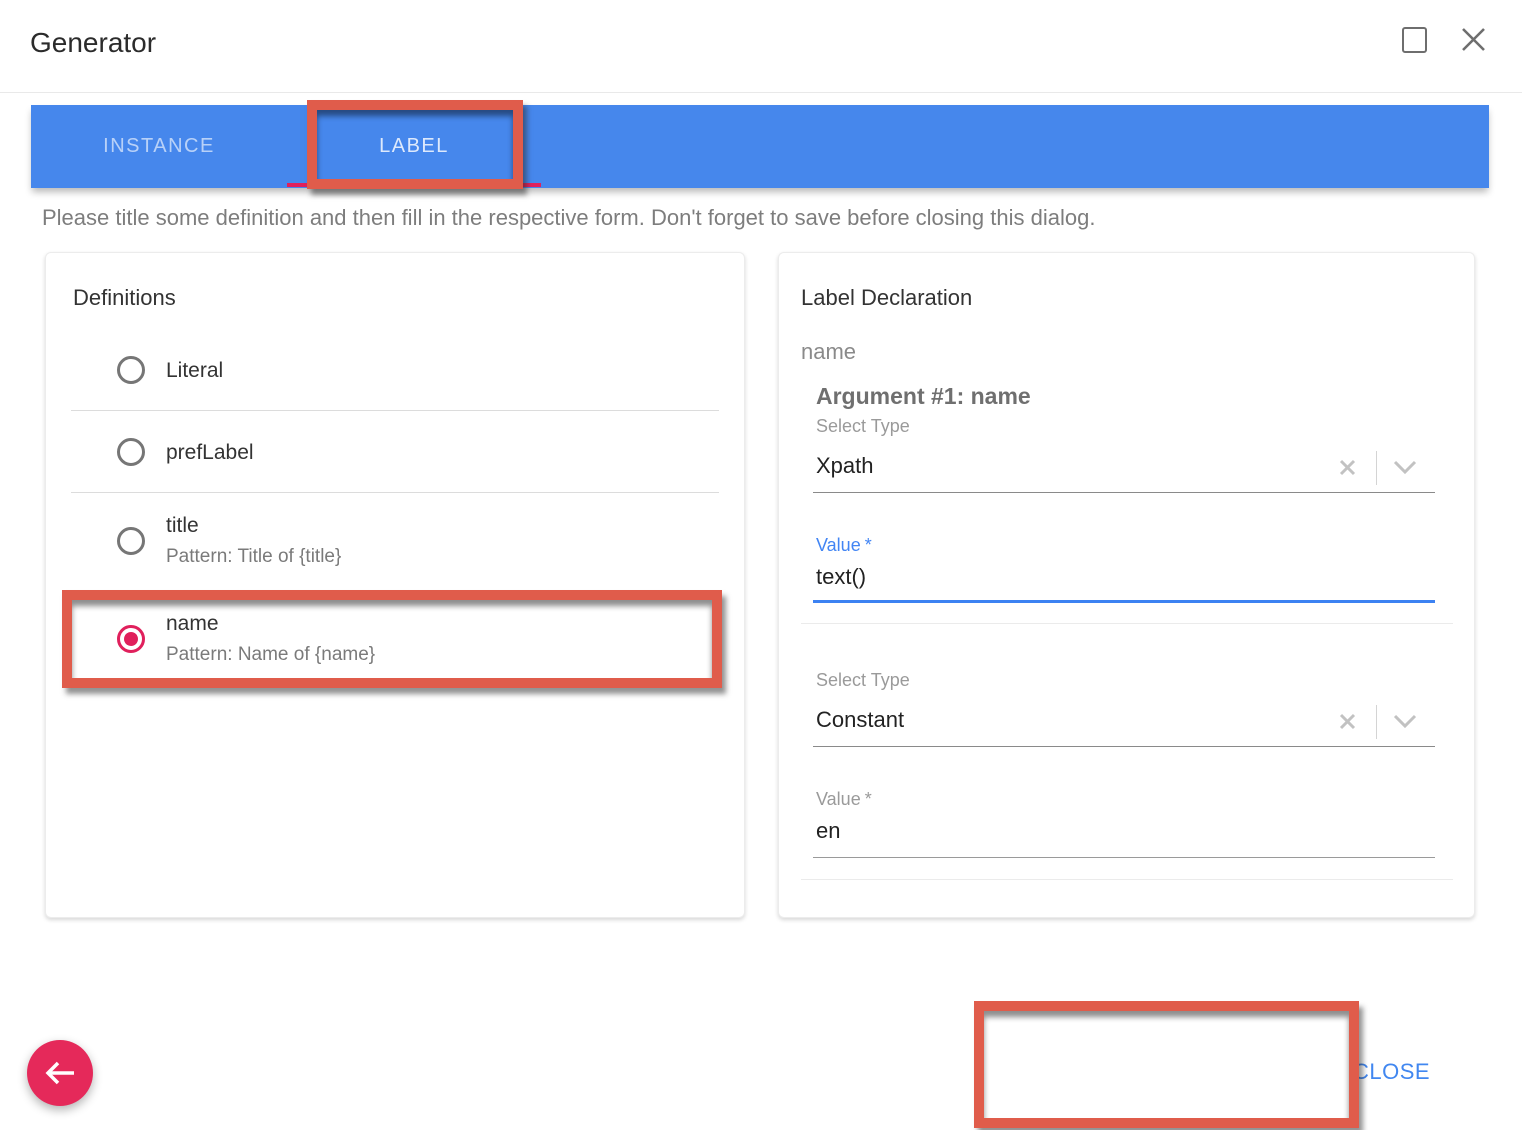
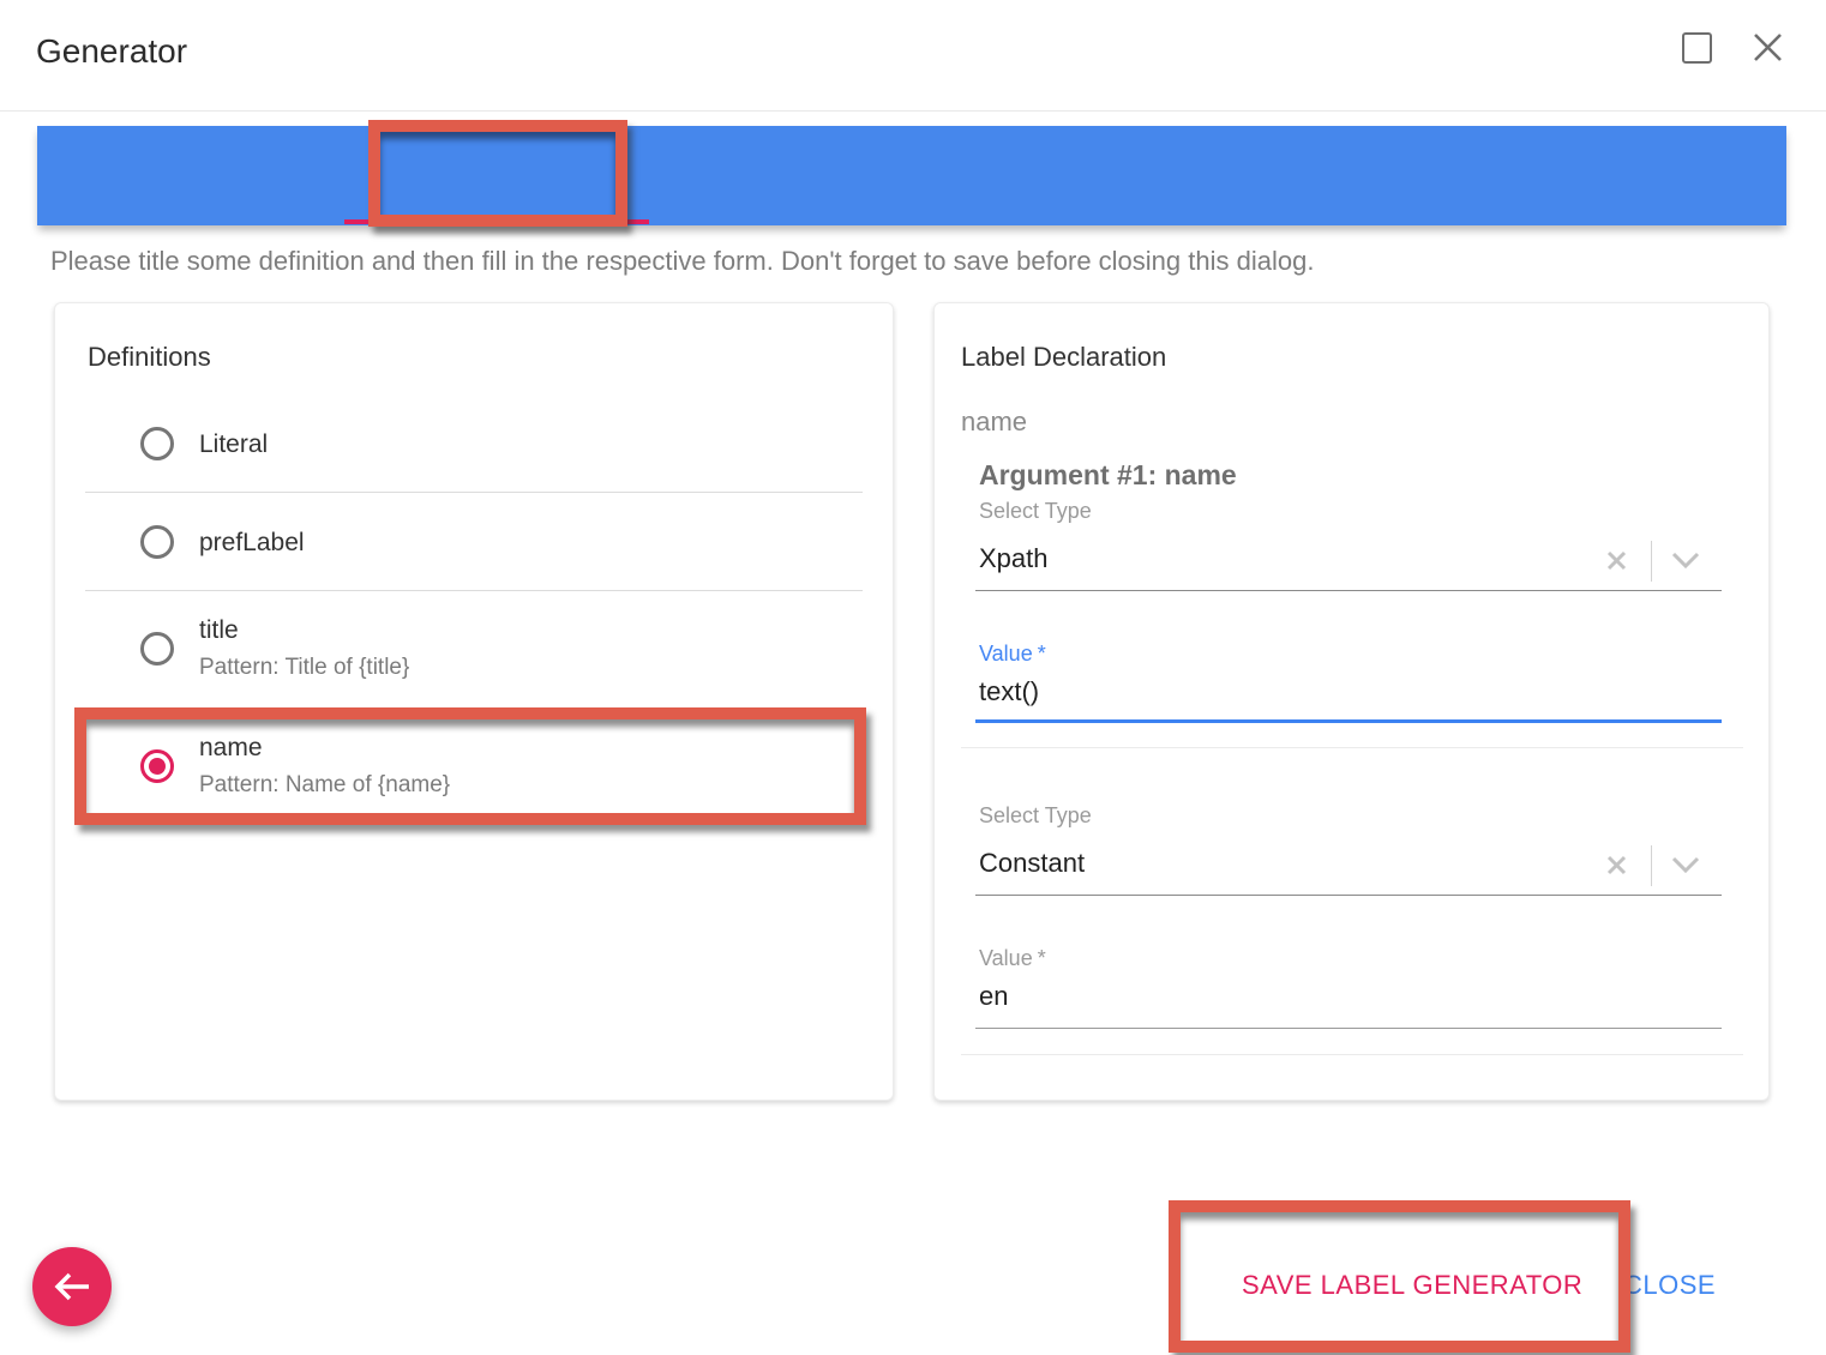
  Generator
- INSTANCE
- LABEL
  Please title some definition and then fill in the respective form. Don't forget to save before closing this dialog.
  Definitions
  Literal
  prefLabel
  title
  Pattern: Title of {title}
  name
  Pattern: Name of {name}
  Label Declaration
  name
  Argument #1: name
  Select Type
  Xpath
  Value *
  text()
  Select Type
  Constant
  Value *
  en
+ SAVE LABEL GENERATOR
  CLOSE
